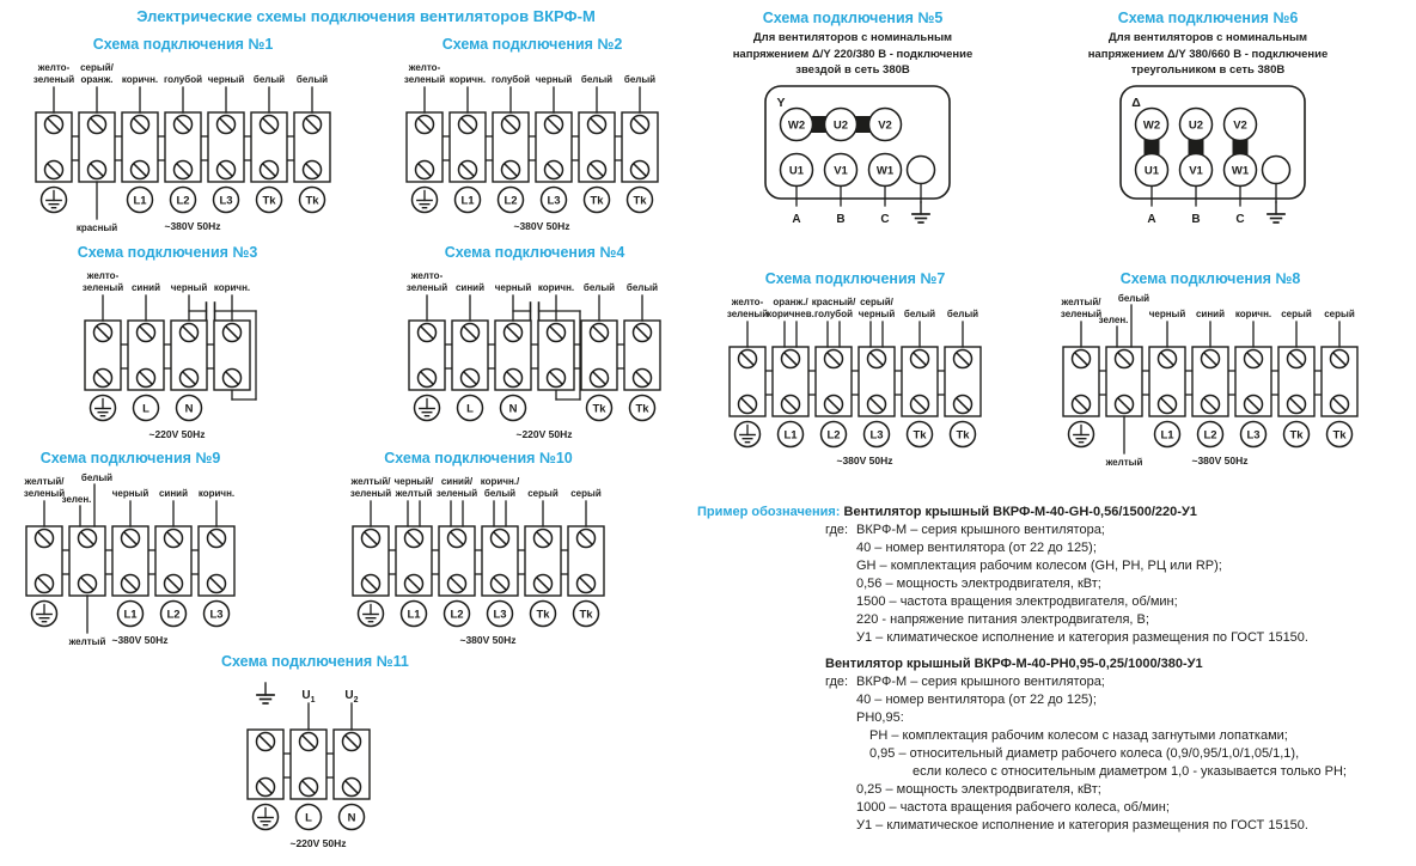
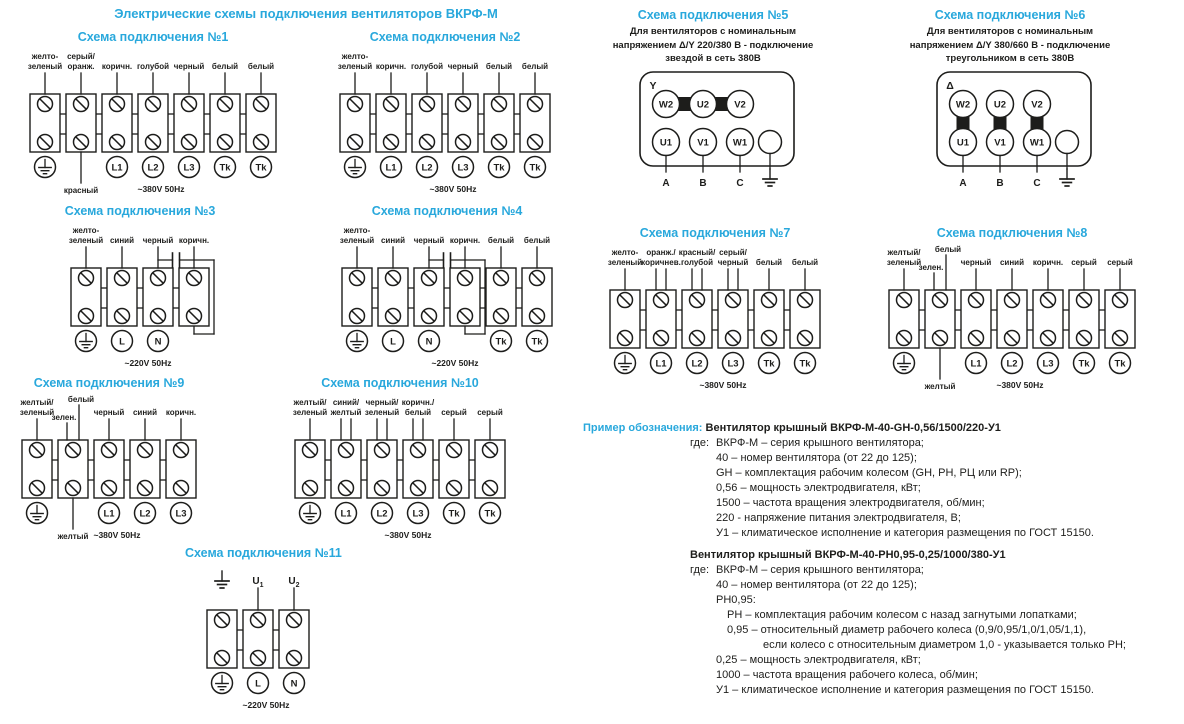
  Электрические схемы подключения вентиляторов ВКРФ-М
  Схема подключения №1
  желто-
  зеленый
  серый/
  оранж.
  красный
  коричн.
  L1
  голубой
  L2
  черный
  L3
  белый
  Tk
  белый
  Tk
  ~380V 50Hz
  Схема подключения №2
  желто-
  зеленый
  коричн.
  L1
  голубой
  L2
  черный
  L3
  белый
  Tk
  белый
  Tk
  ~380V 50Hz
  Схема подключения №3
  желто-
  зеленый
  синий
  L
  черный
  N
  коричн.
  ~220V 50Hz
  Схема подключения №4
  желто-
  зеленый
  синий
  L
  черный
  N
  коричн.
  белый
  Tk
  белый
  Tk
  ~220V 50Hz
  Схема подключения №7
  желто-
  зеленый
  оранж./
  коричнев.
  L1
  красный/
  голубой
  L2
  серый/
  черный
  L3
  белый
  Tk
  белый
  Tk
  ~380V 50Hz
  Схема подключения №8
  желтый/
  зеленый
  белый
  зелен.
  желтый
  черный
  L1
  синий
  L2
  коричн.
  L3
  серый
  Tk
  серый
  Tk
  ~380V 50Hz
  Схема подключения №9
  желтый/
  зеленый
  белый
  зелен.
  желтый
  черный
  L1
  синий
  L2
  коричн.
  L3
  ~380V 50Hz
  Схема подключения №10
  желтый/
  зеленый
- черный/
+ синий/
  желтый
  L1
- синий/
+ черный/
  зеленый
  L2
  коричн./
  белый
  L3
  серый
  Tk
  серый
  Tk
  ~380V 50Hz
  Схема подключения №11
  L
  N
  ~220V 50Hz
  Схема подключения №5
  Для вентиляторов с номинальным
  напряжением Δ/Y 220/380 В - подключение
  звездой в сеть 380В
  Y
  W2
  U2
  V2
  U1
  A
  V1
  B
  W1
  C
  Схема подключения №6
  Для вентиляторов с номинальным
  напряжением Δ/Y 380/660 В - подключение
  треугольником в сеть 380В
  Δ
  W2
  U2
  V2
  U1
  A
  V1
  B
  W1
  C
  Пример обозначения: Вентилятор крышный ВКРФ-М-40-GH-0,56/1500/220-У1
  где: ВКРФ-М – серия крышного вентилятора;
  40 – номер вентилятора (от 22 до 125);
  GH – комплектация рабочим колесом (GH, РН, РЦ или RP);
  0,56 – мощность электродвигателя, кВт;
  1500 – частота вращения электродвигателя, об/мин;
  220 - напряжение питания электродвигателя, В;
  У1 – климатическое исполнение и категория размещения по ГОСТ 15150.
  Вентилятор крышный ВКРФ-М-40-РН0,95-0,25/1000/380-У1
  где: ВКРФ-М – серия крышного вентилятора;
  40 – номер вентилятора (от 22 до 125);
  РН0,95:
  РН – комплектация рабочим колесом с назад загнутыми лопатками;
  0,95 – относительный диаметр рабочего колеса (0,9/0,95/1,0/1,05/1,1),
  если колесо с относительным диаметром 1,0 - указывается только РН;
  0,25 – мощность электродвигателя, кВт;
  1000 – частота вращения рабочего колеса, об/мин;
  У1 – климатическое исполнение и категория размещения по ГОСТ 15150.
